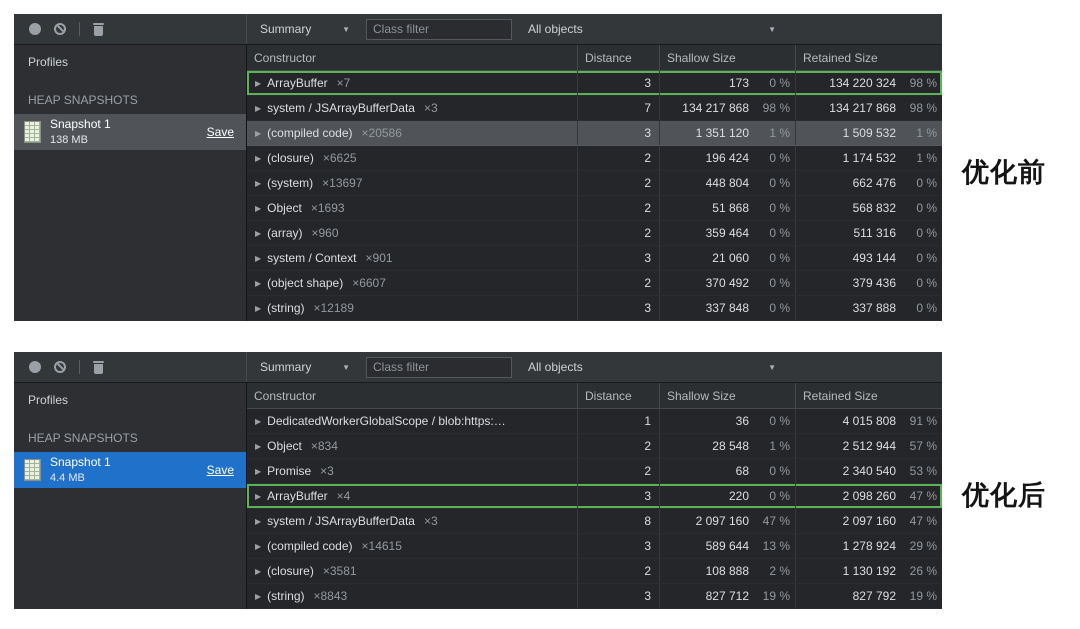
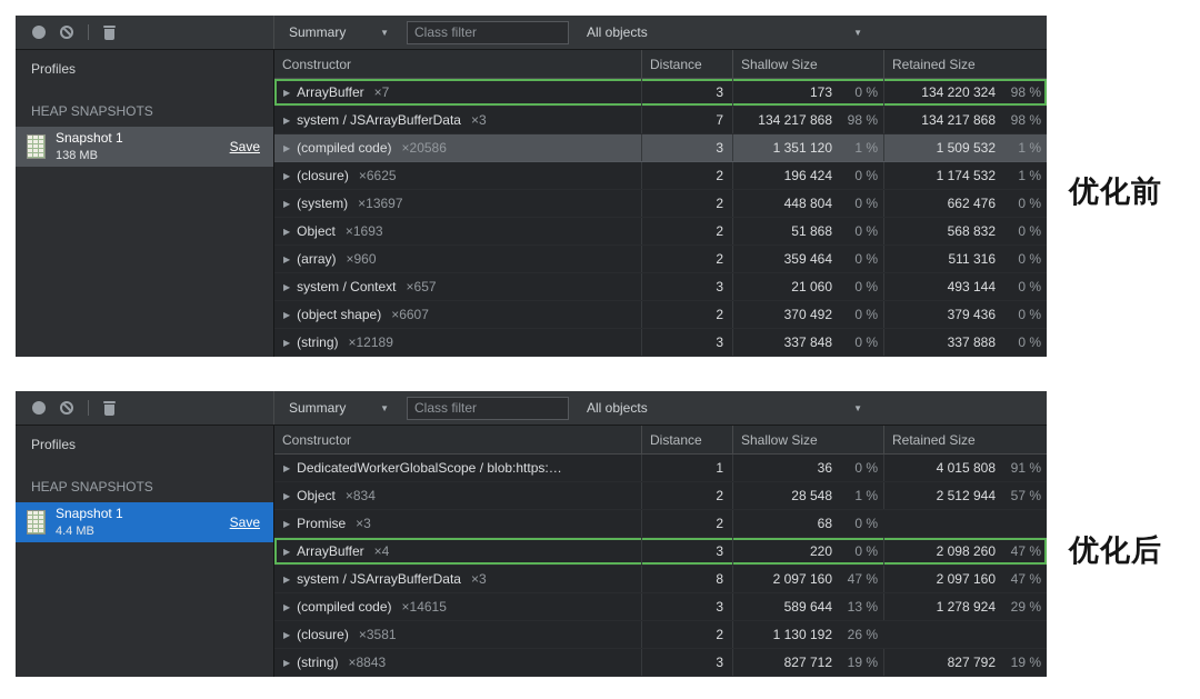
  Summary
  ▼
  Class filter
  All objects
  ▼
  Profiles
  HEAP SNAPSHOTS
  Snapshot 1
  138 MB
  Save
  Constructor
  Distance
  Shallow Size
  Retained Size
  ▶
  ArrayBuffer
  ×7
  3
  173
  0 %
  134 220 324
  98 %
  ▶
  system / JSArrayBufferData
  ×3
  7
  134 217 868
  98 %
  134 217 868
  98 %
  ▶
  (compiled code)
  ×20586
  3
  1 351 120
  1 %
  1 509 532
  1 %
  ▶
  (closure)
  ×6625
  2
  196 424
  0 %
  1 174 532
  1 %
  ▶
  (system)
  ×13697
  2
  448 804
  0 %
  662 476
  0 %
  ▶
  Object
  ×1693
  2
  51 868
  0 %
  568 832
  0 %
  ▶
  (array)
  ×960
  2
  359 464
  0 %
  511 316
  0 %
  ▶
  system / Context
- ×901
+ ×657
  3
  21 060
  0 %
  493 144
  0 %
  ▶
  (object shape)
  ×6607
  2
  370 492
  0 %
  379 436
  0 %
  ▶
  (string)
  ×12189
  3
  337 848
  0 %
  337 888
  0 %
  优化前
  Summary
  ▼
  Class filter
  All objects
  ▼
  Profiles
  HEAP SNAPSHOTS
  Snapshot 1
  4.4 MB
  Save
  Constructor
  Distance
  Shallow Size
  Retained Size
  ▶
  DedicatedWorkerGlobalScope / blob:https:…
  1
  36
  0 %
  4 015 808
  91 %
  ▶
  Object
  ×834
  2
  28 548
  1 %
  2 512 944
  57 %
  ▶
  Promise
  ×3
  2
  68
  0 %
- 2 340 540
- 53 %
  ▶
  ArrayBuffer
  ×4
  3
  220
  0 %
  2 098 260
  47 %
  ▶
  system / JSArrayBufferData
  ×3
  8
  2 097 160
  47 %
  2 097 160
  47 %
  ▶
  (compiled code)
  ×14615
  3
  589 644
  13 %
  1 278 924
  29 %
  ▶
  (closure)
  ×3581
  2
- 108 888
- 2 %
  1 130 192
  26 %
  ▶
  (string)
  ×8843
  3
  827 712
  19 %
  827 792
  19 %
  优化后
